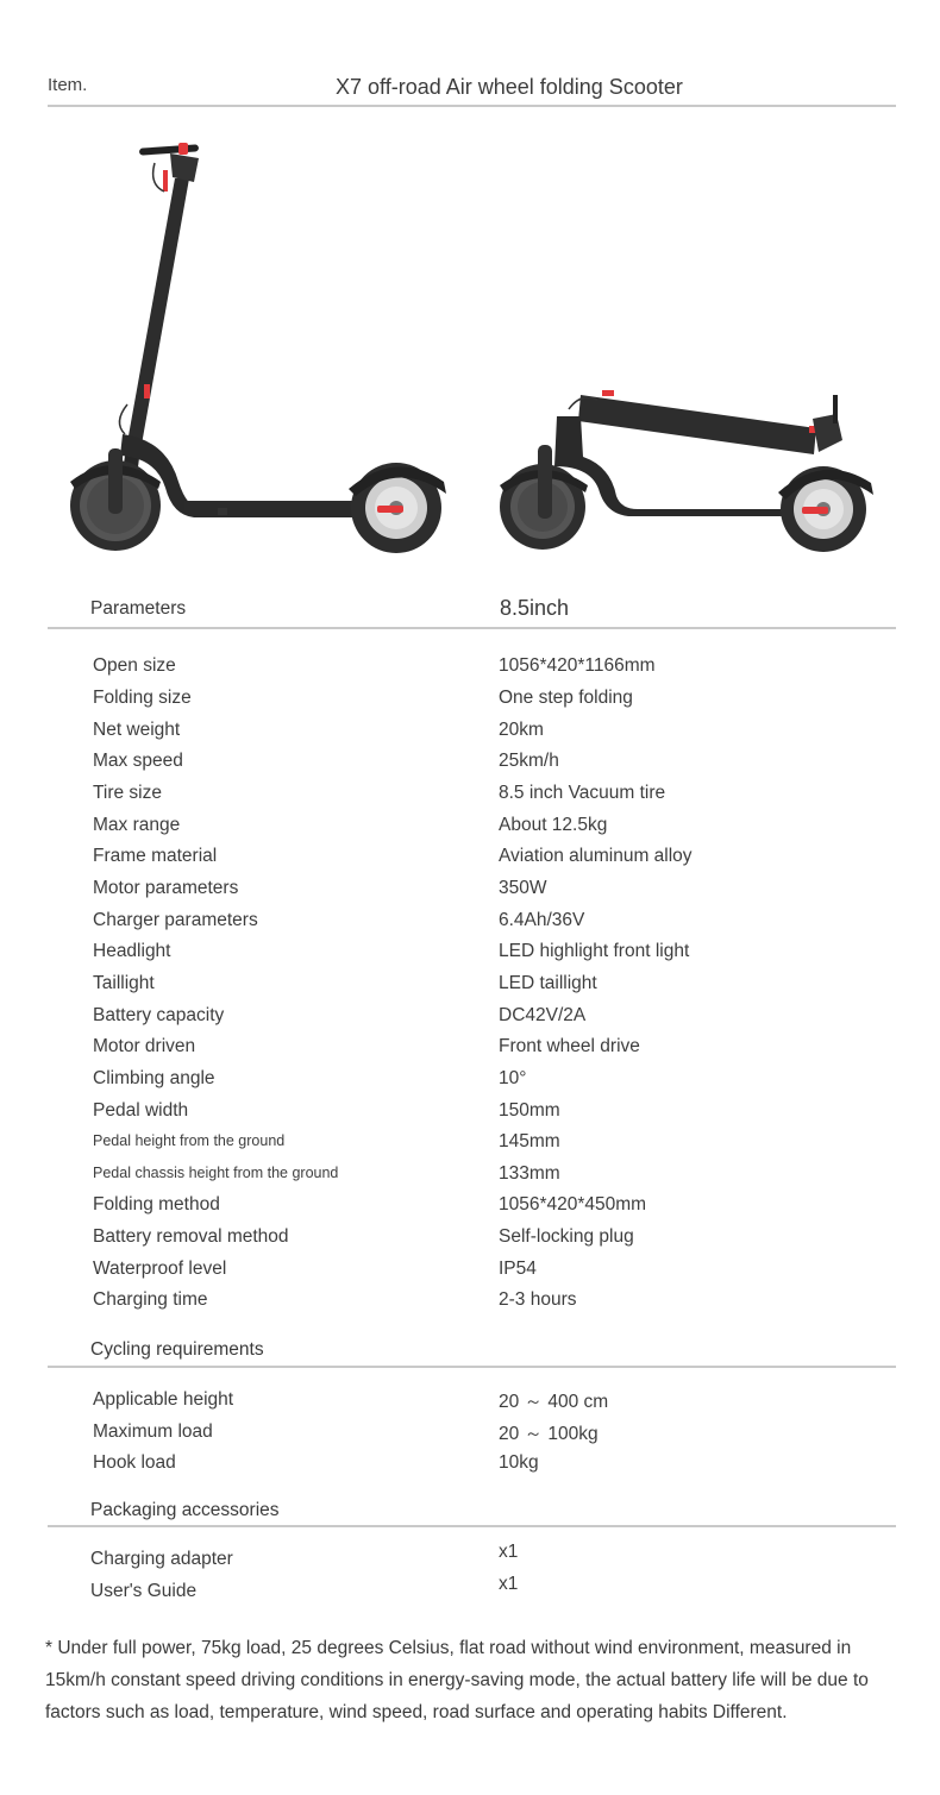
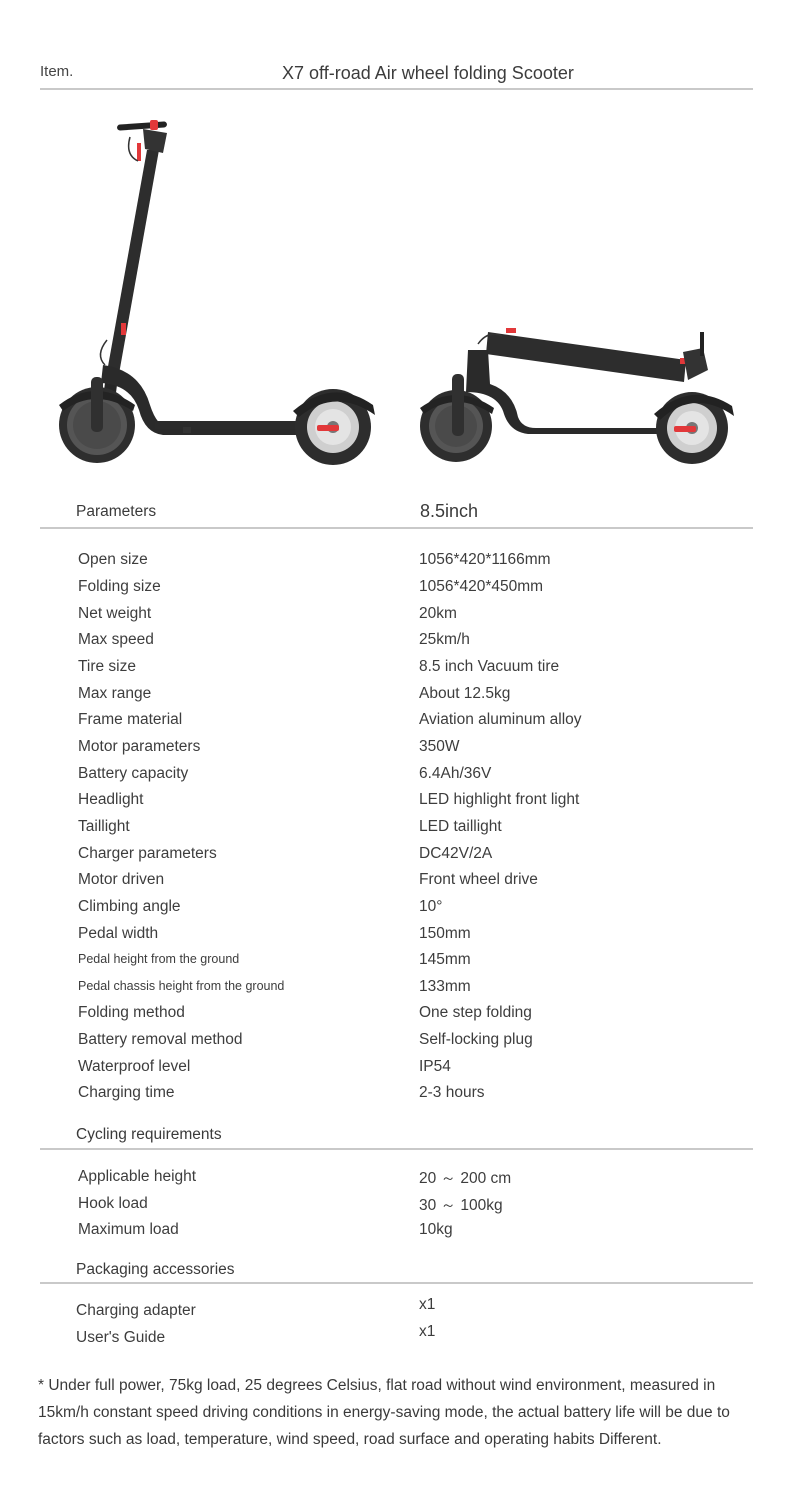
  Item.
  X7 off-road Air wheel folding Scooter
  Parameters
  8.5inch
  Open size
  1056*420*1166mm
  Folding size
- One step folding
+ 1056*420*450mm
  Net weight
  20km
  Max speed
  25km/h
  Tire size
  8.5 inch Vacuum tire
  Max range
  About 12.5kg
  Frame material
  Aviation aluminum alloy
  Motor parameters
  350W
- Charger parameters
+ Battery capacity
  6.4Ah/36V
  Headlight
  LED highlight front light
  Taillight
  LED taillight
- Battery capacity
+ Charger parameters
  DC42V/2A
  Motor driven
  Front wheel drive
  Climbing angle
  10°
  Pedal width
  150mm
  Pedal height from the ground
  145mm
  Pedal chassis height from the ground
  133mm
  Folding method
- 1056*420*450mm
+ One step folding
  Battery removal method
  Self-locking plug
  Waterproof level
  IP54
  Charging time
  2-3 hours
  Cycling requirements
  Applicable height
- 20 ～ 400 cm
+ 20 ～ 200 cm
- Maximum load
+ Hook load
- 20 ～ 100kg
+ 30 ～ 100kg
- Hook load
+ Maximum load
  10kg
  Packaging accessories
  Charging adapter
  x1
  User's Guide
  x1
  * Under full power, 75kg load, 25 degrees Celsius, flat road without wind environment, measured in 15km/h constant speed driving conditions in energy-saving mode, the actual battery life will be due to factors such as load, temperature, wind speed, road surface and operating habits Different.
